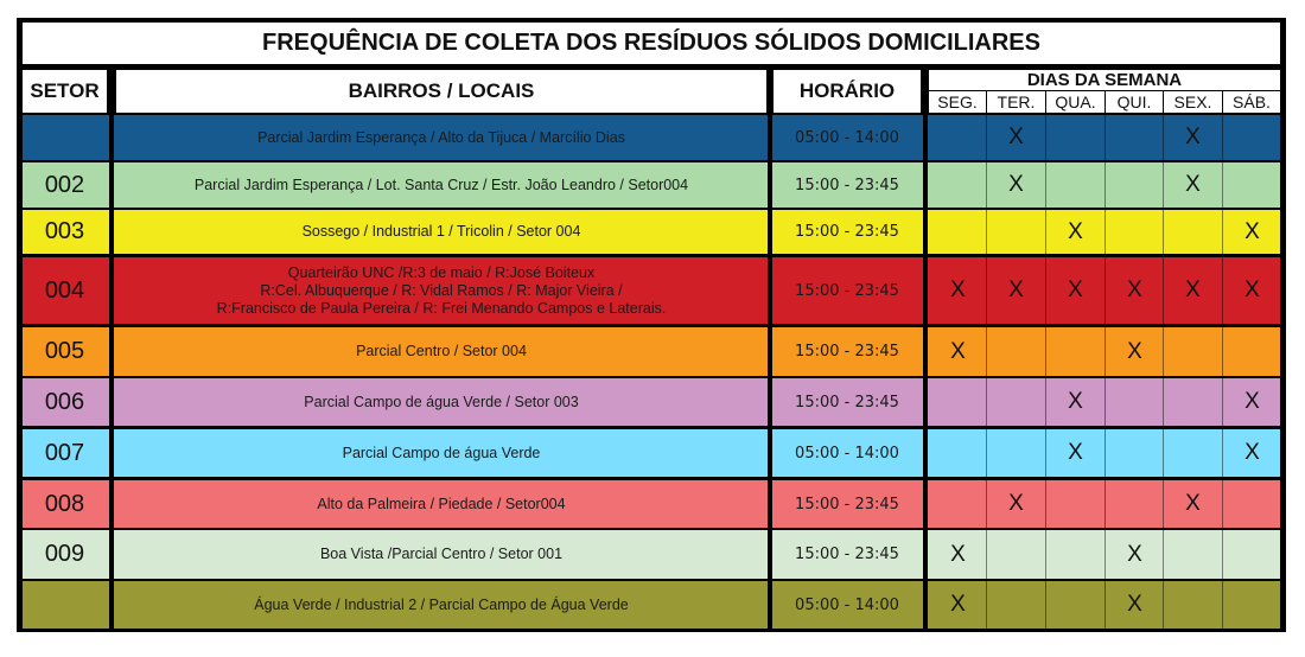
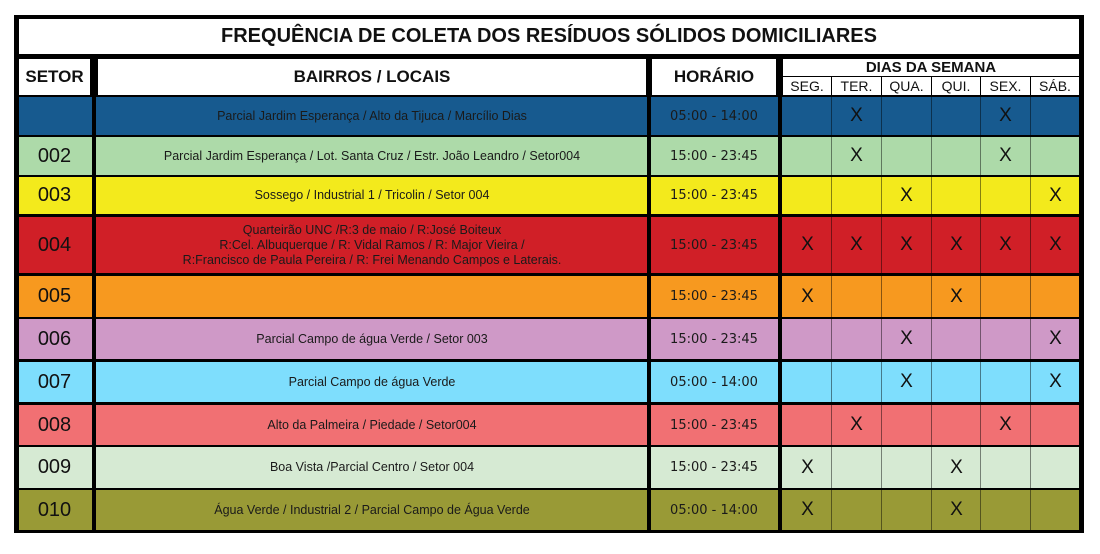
  FREQUÊNCIA DE COLETA DOS RESÍDUOS SÓLIDOS DOMICILIARES
  SETOR
  BAIRROS / LOCAIS
  HORÁRIO
  DIAS DA SEMANA
  SEG.
  TER.
  QUA.
  QUI.
  SEX.
  SÁB.
  Parcial Jardim Esperança / Alto da Tijuca / Marcílio Dias
  05:00 - 14:00
  X
  X
  002
  Parcial Jardim Esperança / Lot. Santa Cruz / Estr. João Leandro / Setor004
  15:00 - 23:45
  X
  X
  003
  Sossego / Industrial 1 / Tricolin / Setor 004
  15:00 - 23:45
  X
  X
  004
  Quarteirão UNC /R:3 de maio / R:José Boiteux
  R:Cel. Albuquerque / R: Vidal Ramos / R: Major Vieira /
  R:Francisco de Paula Pereira / R: Frei Menando Campos e Laterais.
  15:00 - 23:45
  X
  X
  X
  X
  X
  X
  005
- Parcial Centro / Setor 004
  15:00 - 23:45
  X
  X
  006
  Parcial Campo de água Verde / Setor 003
  15:00 - 23:45
  X
  X
  007
  Parcial Campo de água Verde
  05:00 - 14:00
  X
  X
  008
  Alto da Palmeira / Piedade / Setor004
  15:00 - 23:45
  X
  X
  009
- Boa Vista /Parcial Centro / Setor 001
+ Boa Vista /Parcial Centro / Setor 004
  15:00 - 23:45
  X
  X
+ 010
  Água Verde / Industrial 2 / Parcial Campo de Água Verde
  05:00 - 14:00
  X
  X
